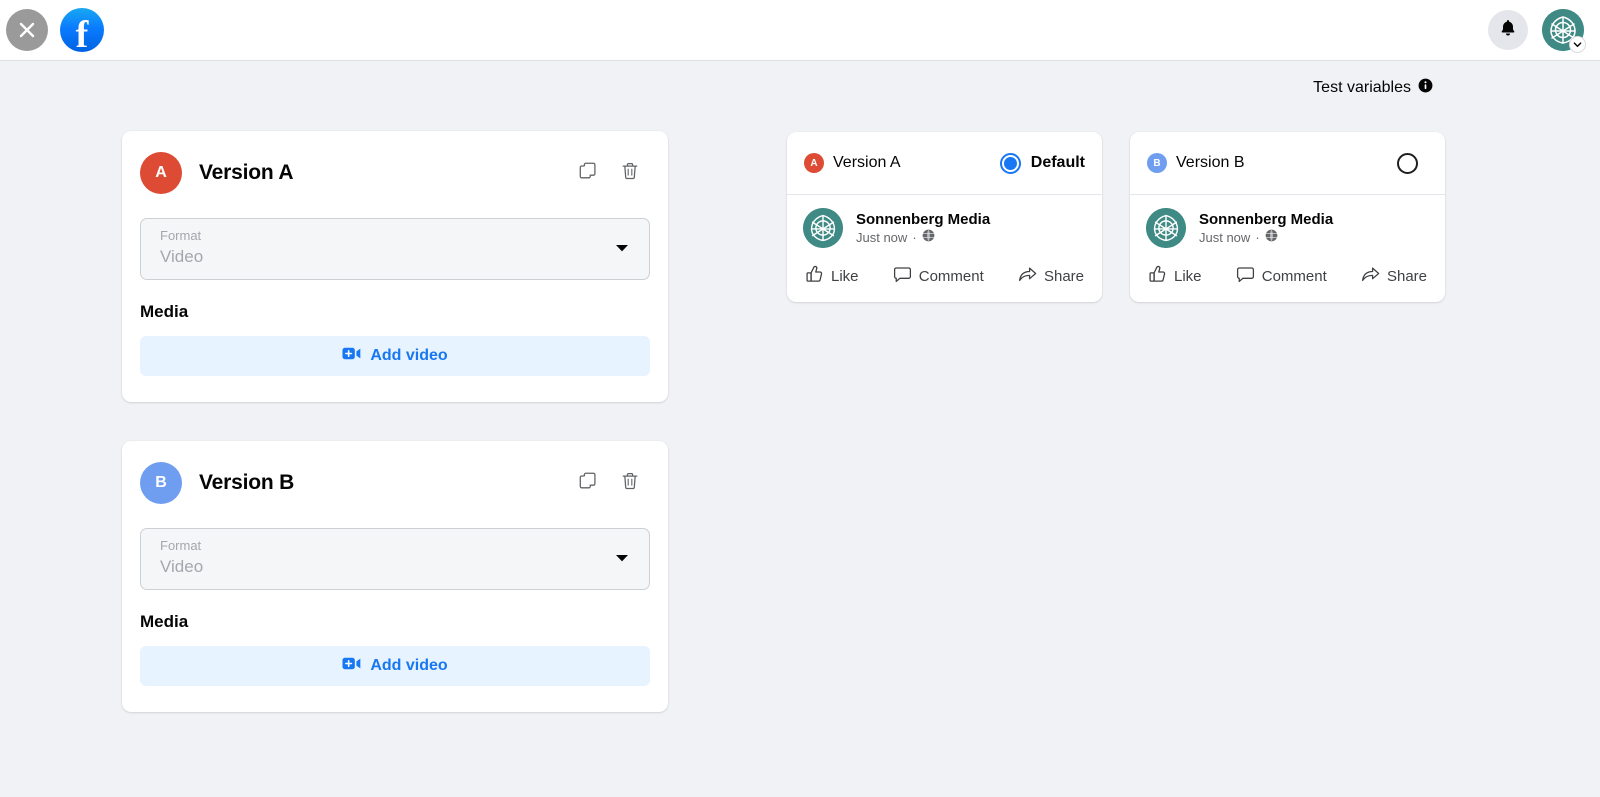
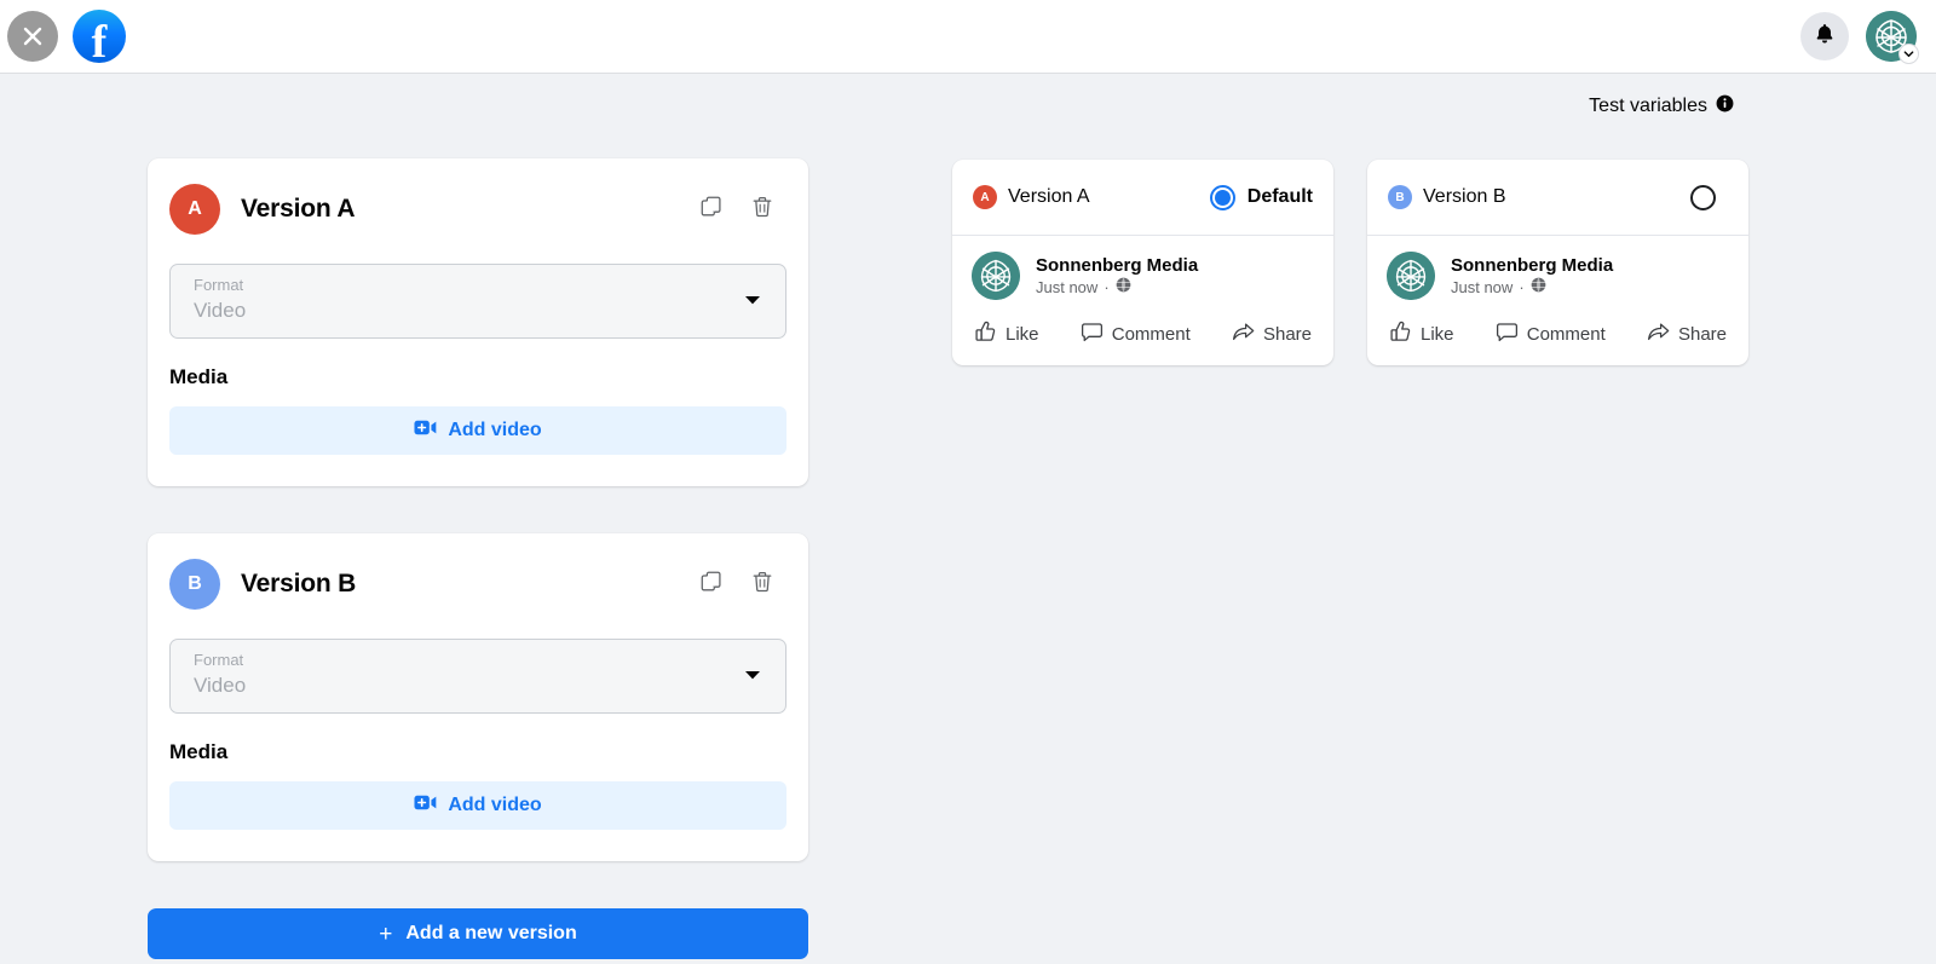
  f
  Test variables
  A
  Version A
  Format
  Video
  Media
  Add video
  B
  Version B
  Format
  Video
  Media
  Add video
+ +
+ Add a new version
  A
  Version A
  Default
  Sonnenberg Media
  Just now
  ·
  Like
  Comment
  Share
  B
  Version B
  Sonnenberg Media
  Just now
  ·
  Like
  Comment
  Share
